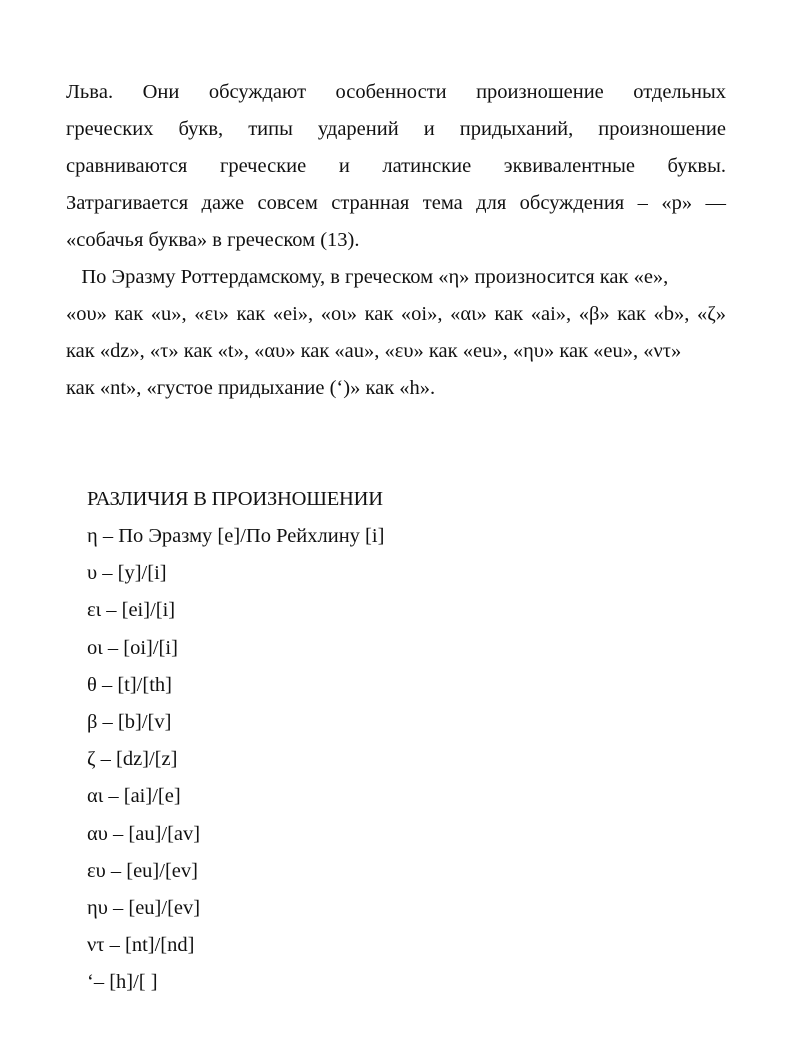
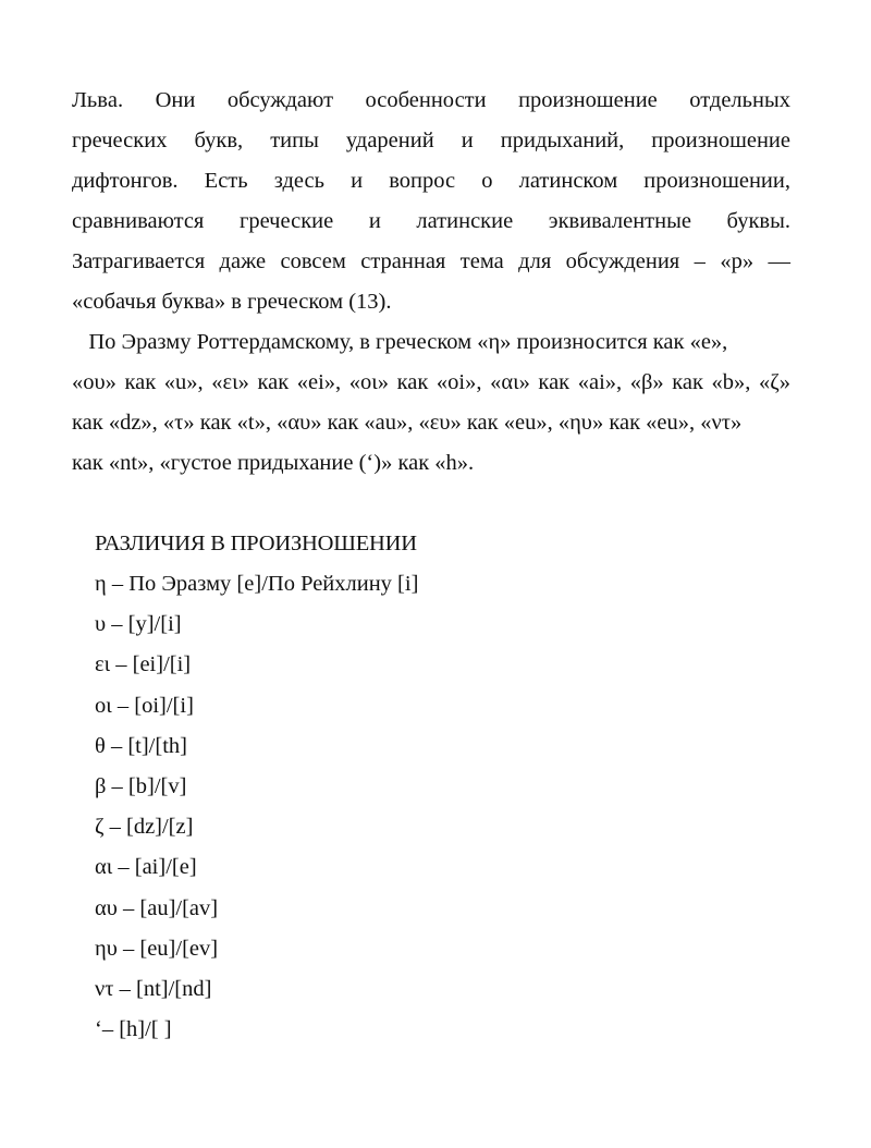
  Львa. Они обсуждают особенности произношение отдельных
  греческих букв, типы ударений и придыханий, произношение
+ дифтонгов. Есть здесь и вопрос о латинском произношении,
  сравниваются греческие и латинские эквивалентные буквы.
  Затрагивается даже совсем странная тема для обсуждения – «p» —
  «собачья буква» в греческом (13).
  По Эразму Роттердамскому, в греческом «η» произносится как «e»,
  «ου» как «u», «ει» как «ei», «οι» как «oi», «αι» как «ai», «β» как «b», «ζ»
  как «dz», «τ» как «t», «αυ» как «au», «ευ» как «eu», «ηυ» как «eu», «ντ»
  как «nt», «густое придыхание (‘)» как «h».
  РАЗЛИЧИЯ В ПРОИЗНОШЕНИИ
  η – По Эразму [e]/По Рейхлину [i]
  υ – [y]/[i]
  ει – [ei]/[i]
  οι – [oi]/[i]
  θ – [t]/[th]
  β – [b]/[v]
  ζ – [dz]/[z]
  αι – [ai]/[e]
  αυ – [au]/[av]
- ευ – [eu]/[ev]
  ηυ – [eu]/[ev]
  ντ – [nt]/[nd]
  ‘– [h]/[ ]
